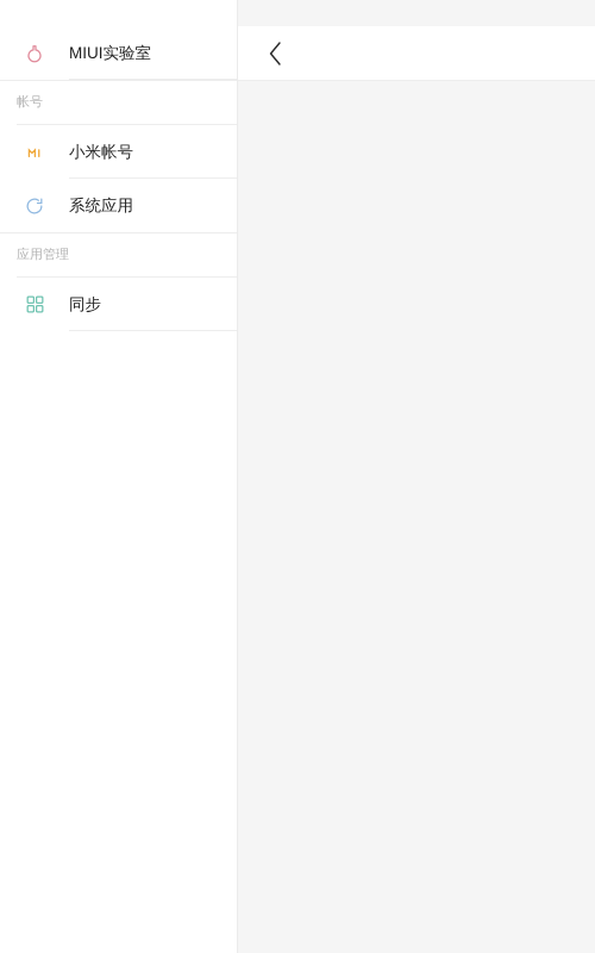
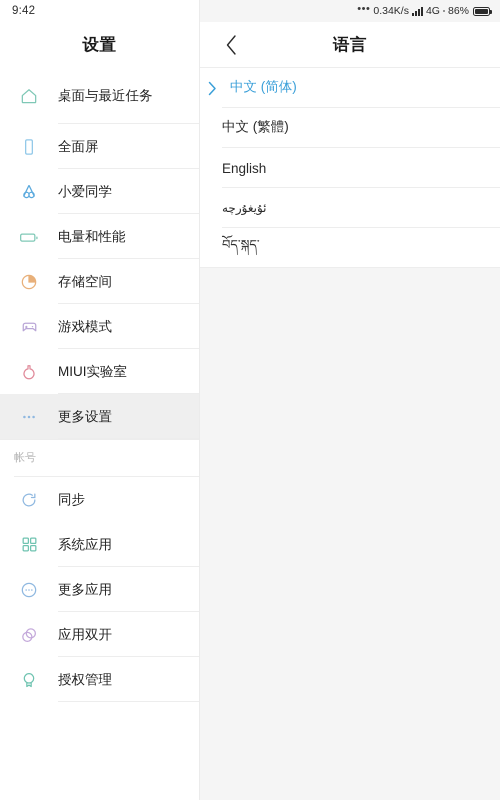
+ 9:42
+ •••
+ 0.34K/s
+ 4G
+ 86%
+ 设置
+ 桌面与最近任务
+ 全面屏
+ 小爱同学
+ 电量和性能
+ 存储空间
+ 游戏模式
  MIUI实验室
+ 更多设置
  帐号
- 小米帐号
- 系统应用
+ 同步
- 应用管理
- 同步
+ 系统应用
+ 更多应用
+ 应用双开
+ 授权管理
+ 语言
+ 中文 (简体)
+ 中文 (繁體)
+ English
+ ئۇيغۇرچە
+ བོད་སྐད་
